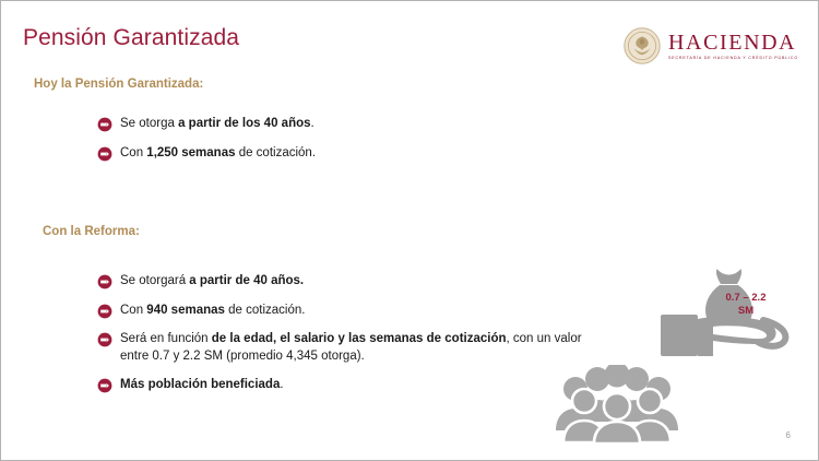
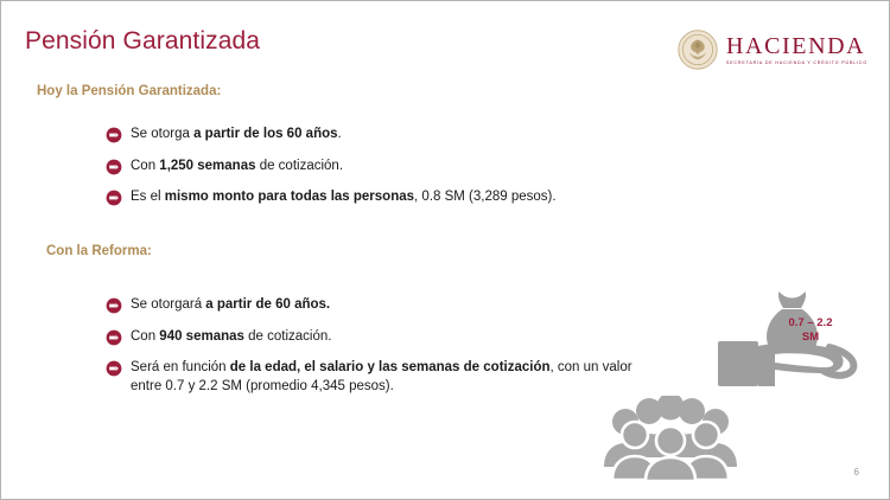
  Pensión Garantizada
  HACIENDA
  Hoy la Pensión Garantizada:
- Se otorga a partir de los 40 años.
+ Se otorga a partir de los 60 años.
  Con 1,250 semanas de cotización.
+ Es el mismo monto para todas las personas, 0.8 SM (3,289 pesos).
  Con la Reforma:
- Se otorgará a partir de 40 años.
+ Se otorgará a partir de 60 años.
  Con 940 semanas de cotización.
- Será en función de la edad, el salario y las semanas de cotización, con un valor entre 0.7 y 2.2 SM (promedio 4,345 otorga).
+ Será en función de la edad, el salario y las semanas de cotización, con un valor entre 0.7 y 2.2 SM (promedio 4,345 pesos).
- Más población beneficiada.
  0.7 – 2.2
  SM
  6
